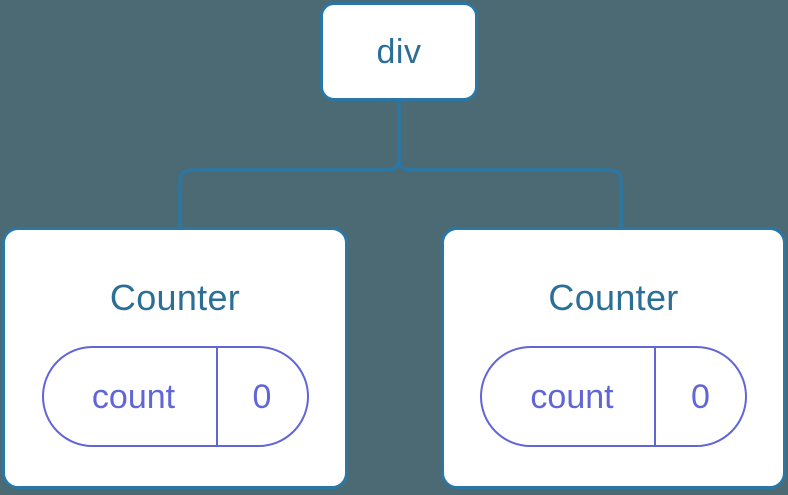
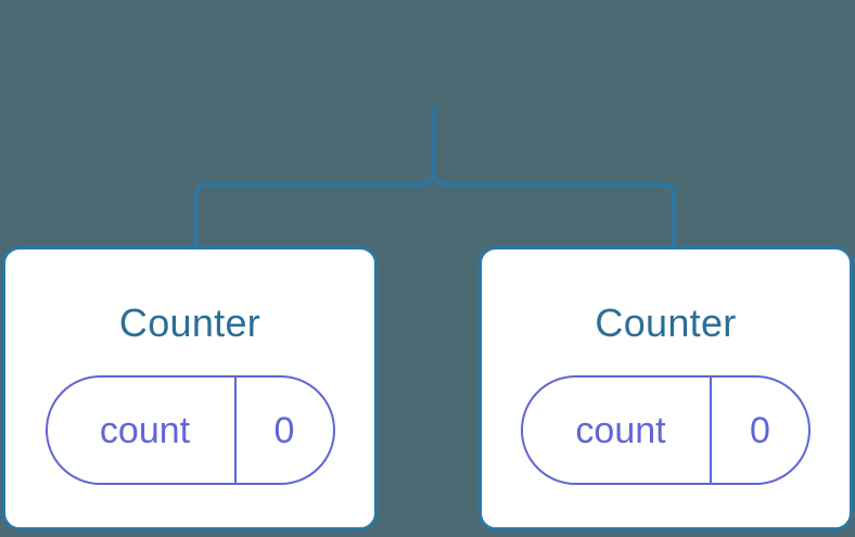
- div
  Counter
  count
  0
  Counter
  count
  0
